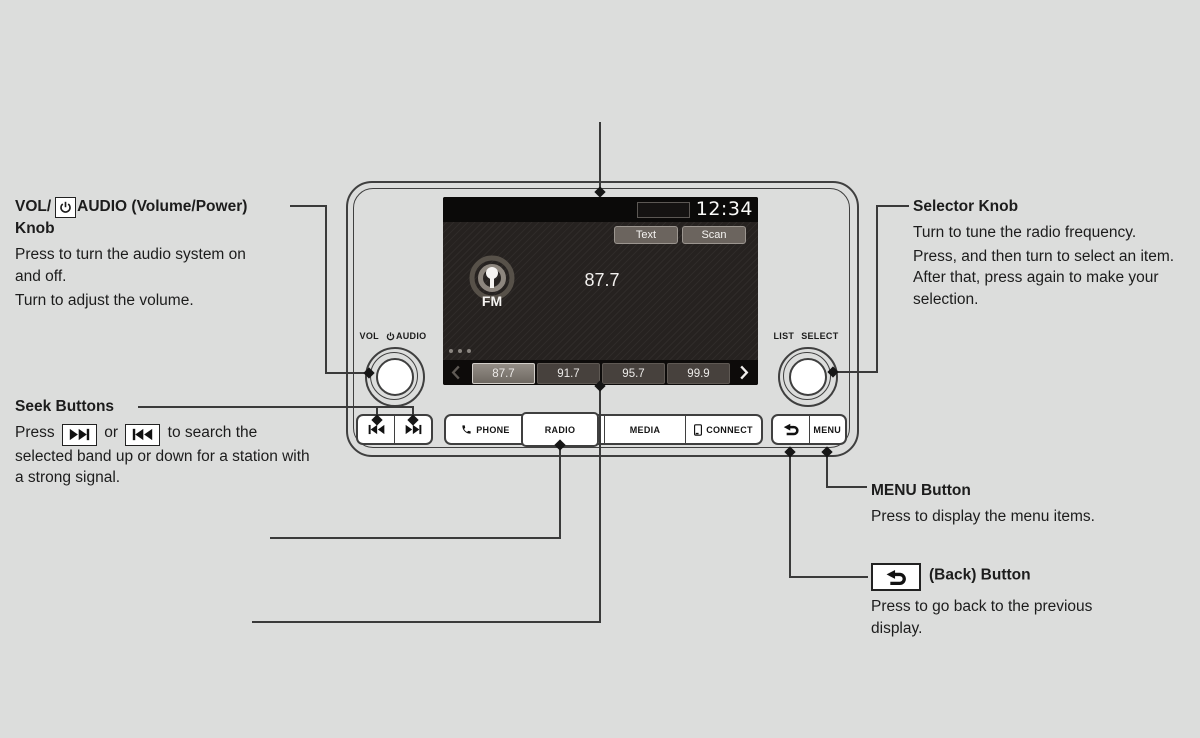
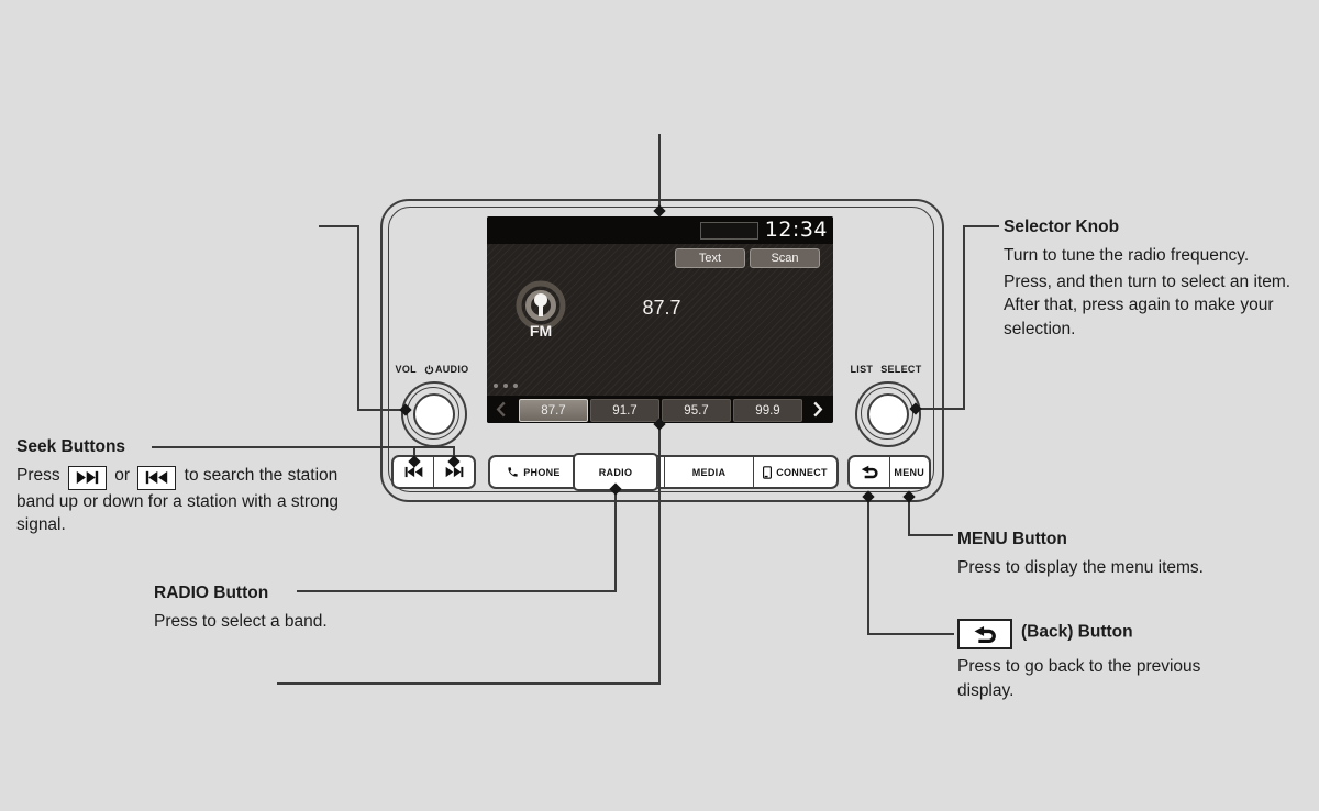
  12:34
  Text
  Scan
  FM
  87.7
  87.7
  91.7
  95.7
  99.9
  VOL
  AUDIO
  LIST
  SELECT
  PHONE
  MEDIA
  CONNECT
  RADIO
  MENU
- VOL/ AUDIO (Volume/Power)
- Knob
- Press to turn the audio system on and off.
- Turn to adjust the volume.
  Seek Buttons
- Press or to search the selected band up or down for a station with a strong signal.
+ Press or to search the station band up or down for a station with a strong signal.
+ RADIO Button
+ Press to select a band.
  Selector Knob
  Turn to tune the radio frequency.
  Press, and then turn to select an item. After that, press again to make your selection.
  MENU Button
  Press to display the menu items.
  (Back) Button
  Press to go back to the previous display.
